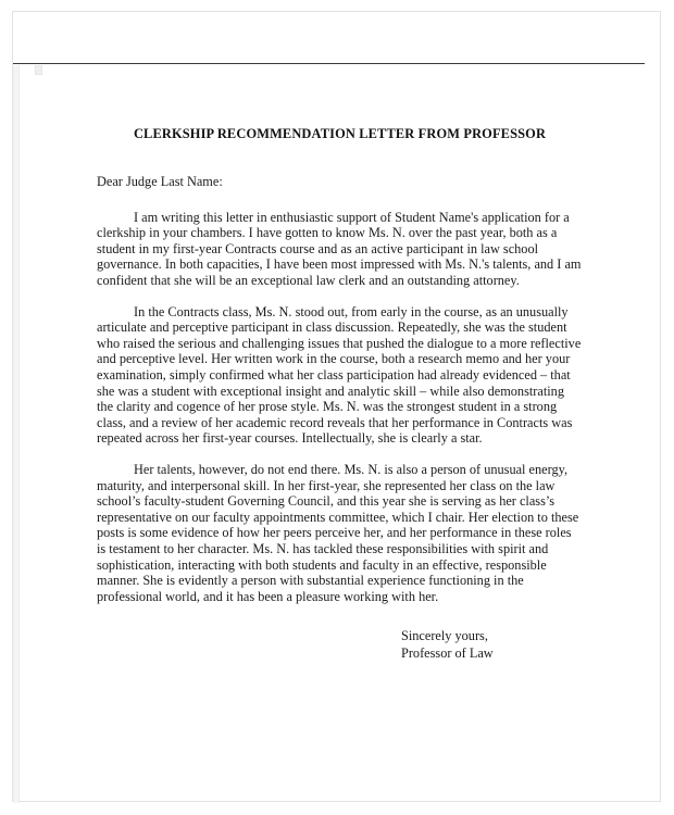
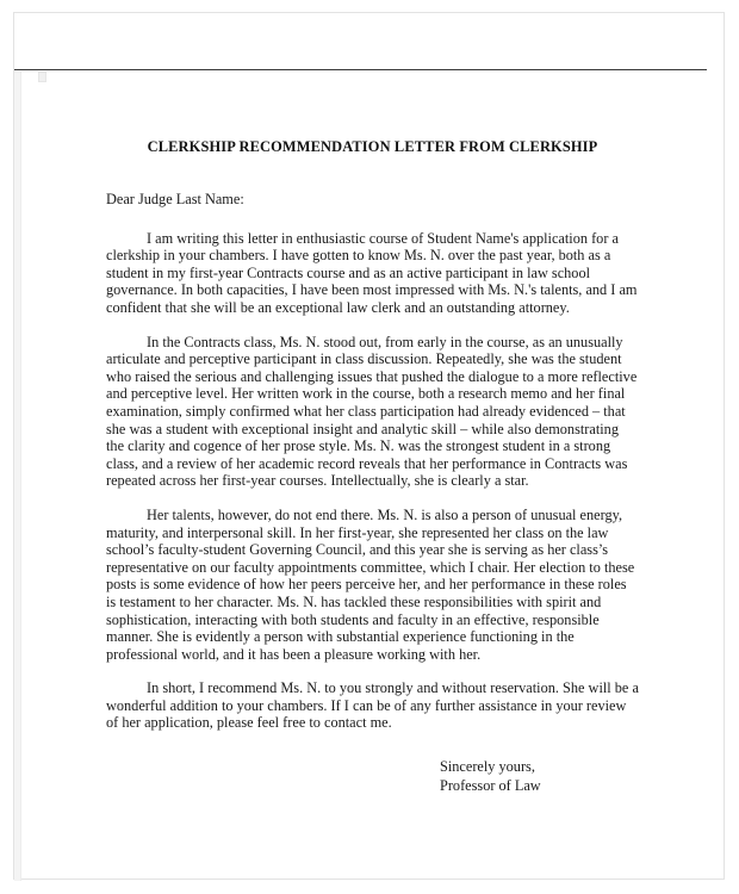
- CLERKSHIP RECOMMENDATION LETTER FROM PROFESSOR
+ CLERKSHIP RECOMMENDATION LETTER FROM CLERKSHIP
  Dear Judge Last Name:
- I am writing this letter in enthusiastic support of Student Name's application for a clerkship in your chambers. I have gotten to know Ms. N. over the past year, both as a student in my first-year Contracts course and as an active participant in law school governance. In both capacities, I have been most impressed with Ms. N.'s talents, and I am confident that she will be an exceptional law clerk and an outstanding attorney.
+ I am writing this letter in enthusiastic course of Student Name's application for a clerkship in your chambers. I have gotten to know Ms. N. over the past year, both as a student in my first-year Contracts course and as an active participant in law school governance. In both capacities, I have been most impressed with Ms. N.'s talents, and I am confident that she will be an exceptional law clerk and an outstanding attorney.
- In the Contracts class, Ms. N. stood out, from early in the course, as an unusually articulate and perceptive participant in class discussion. Repeatedly, she was the student who raised the serious and challenging issues that pushed the dialogue to a more reflective and perceptive level. Her written work in the course, both a research memo and her your examination, simply confirmed what her class participation had already evidenced – that she was a student with exceptional insight and analytic skill – while also demonstrating the clarity and cogence of her prose style. Ms. N. was the strongest student in a strong class, and a review of her academic record reveals that her performance in Contracts was repeated across her first-year courses. Intellectually, she is clearly a star.
+ In the Contracts class, Ms. N. stood out, from early in the course, as an unusually articulate and perceptive participant in class discussion. Repeatedly, she was the student who raised the serious and challenging issues that pushed the dialogue to a more reflective and perceptive level. Her written work in the course, both a research memo and her final examination, simply confirmed what her class participation had already evidenced – that she was a student with exceptional insight and analytic skill – while also demonstrating the clarity and cogence of her prose style. Ms. N. was the strongest student in a strong class, and a review of her academic record reveals that her performance in Contracts was repeated across her first-year courses. Intellectually, she is clearly a star.
  Her talents, however, do not end there. Ms. N. is also a person of unusual energy, maturity, and interpersonal skill. In her first-year, she represented her class on the law school’s faculty-student Governing Council, and this year she is serving as her class’s representative on our faculty appointments committee, which I chair. Her election to these posts is some evidence of how her peers perceive her, and her performance in these roles is testament to her character. Ms. N. has tackled these responsibilities with spirit and sophistication, interacting with both students and faculty in an effective, responsible manner. She is evidently a person with substantial experience functioning in the professional world, and it has been a pleasure working with her.
+ In short, I recommend Ms. N. to you strongly and without reservation. She will be a wonderful addition to your chambers. If I can be of any further assistance in your review of her application, please feel free to contact me.
  Sincerely yours,
  Professor of Law
